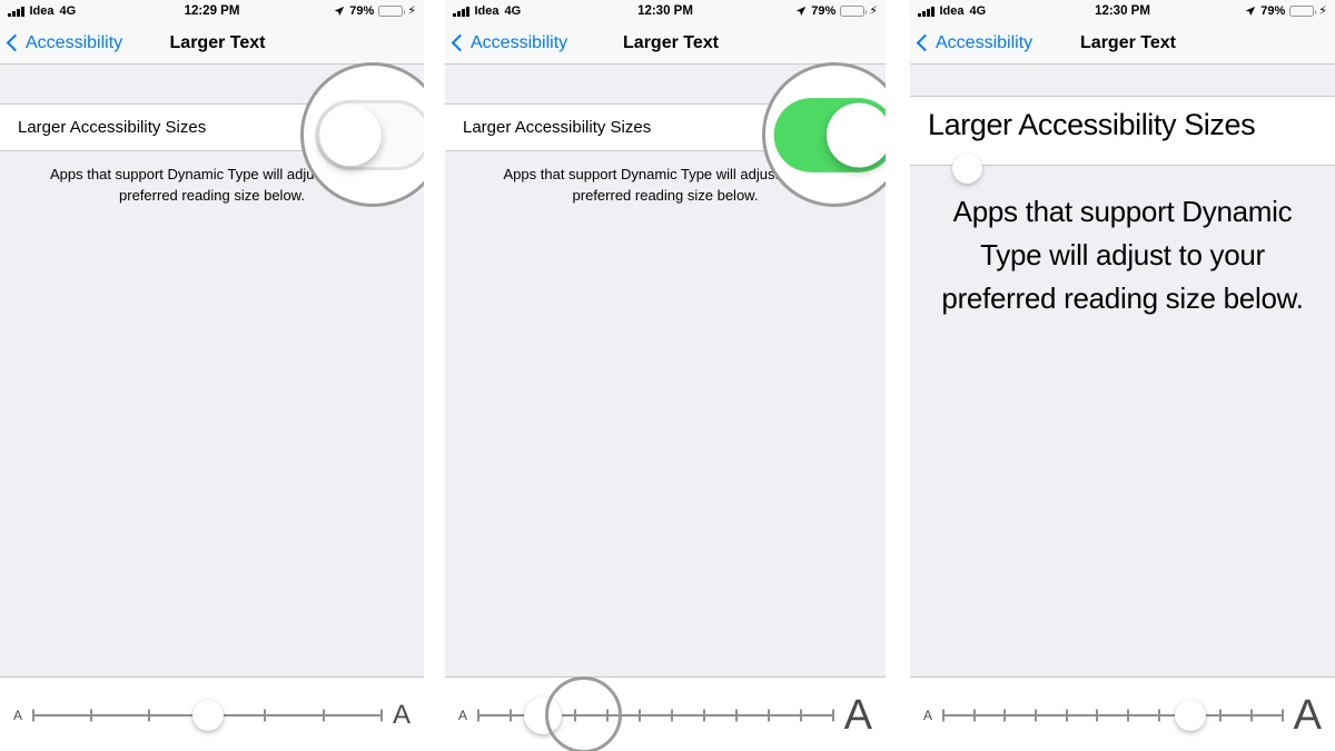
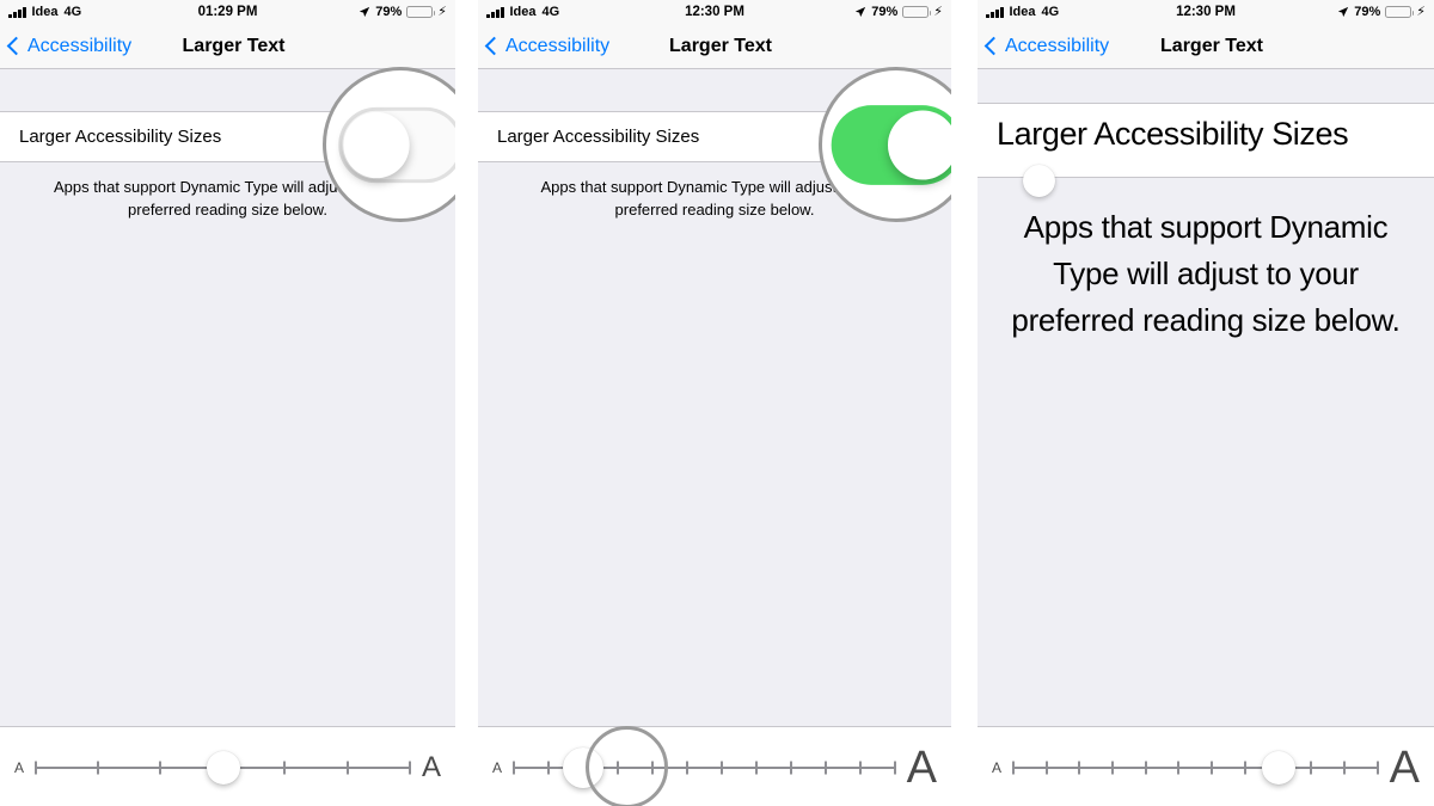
  Idea
  4G
- 12:29 PM
+ 01:29 PM
  79%
  ⚡
  Accessibility
  Larger Text
  Larger Accessibility Sizes
  Apps that support Dynamic Type will adju preferred reading size below.
  A
  A
  Idea
  4G
  12:30 PM
  79%
  ⚡
  Accessibility
  Larger Text
  Larger Accessibility Sizes
  Apps that support Dynamic Type will adjus preferred reading size below.
  A
  A
  Idea
  4G
  12:30 PM
  79%
  ⚡
  Accessibility
  Larger Text
  Larger Accessibility Sizes
  Apps that support Dynamic Type will adjust to your preferred reading size below.
  A
  A
